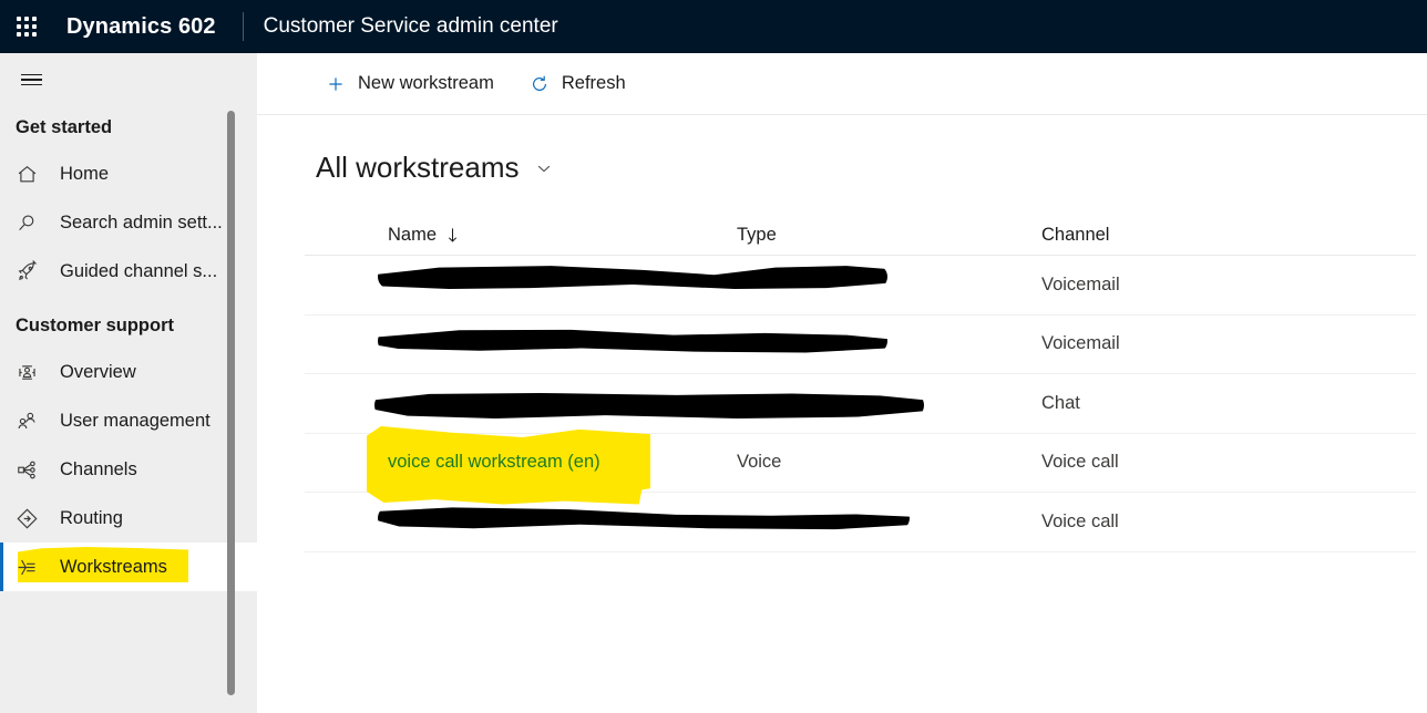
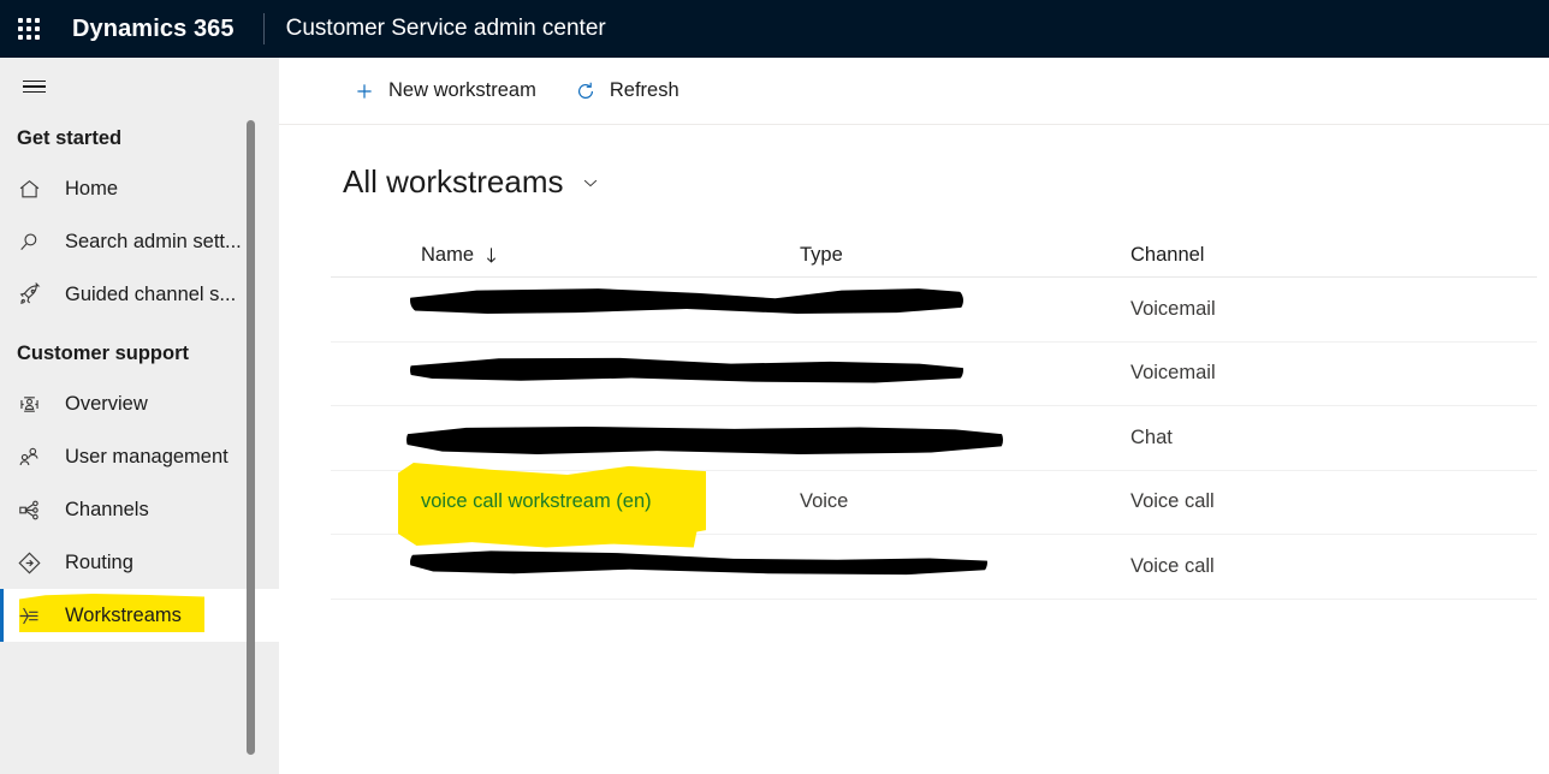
- Dynamics 602
+ Dynamics 365
  Customer Service admin center
  Get started
  Home
  Search admin sett...
  Guided channel s...
  Customer support
  Overview
  User management
  Channels
  Routing
  Workstreams
  New workstream
  Refresh
  All workstreams
  Name
  Type
  Channel
  Voicemail
  Voicemail
  Chat
  voice call workstream (en)
  Voice
  Voice call
  Voice call
